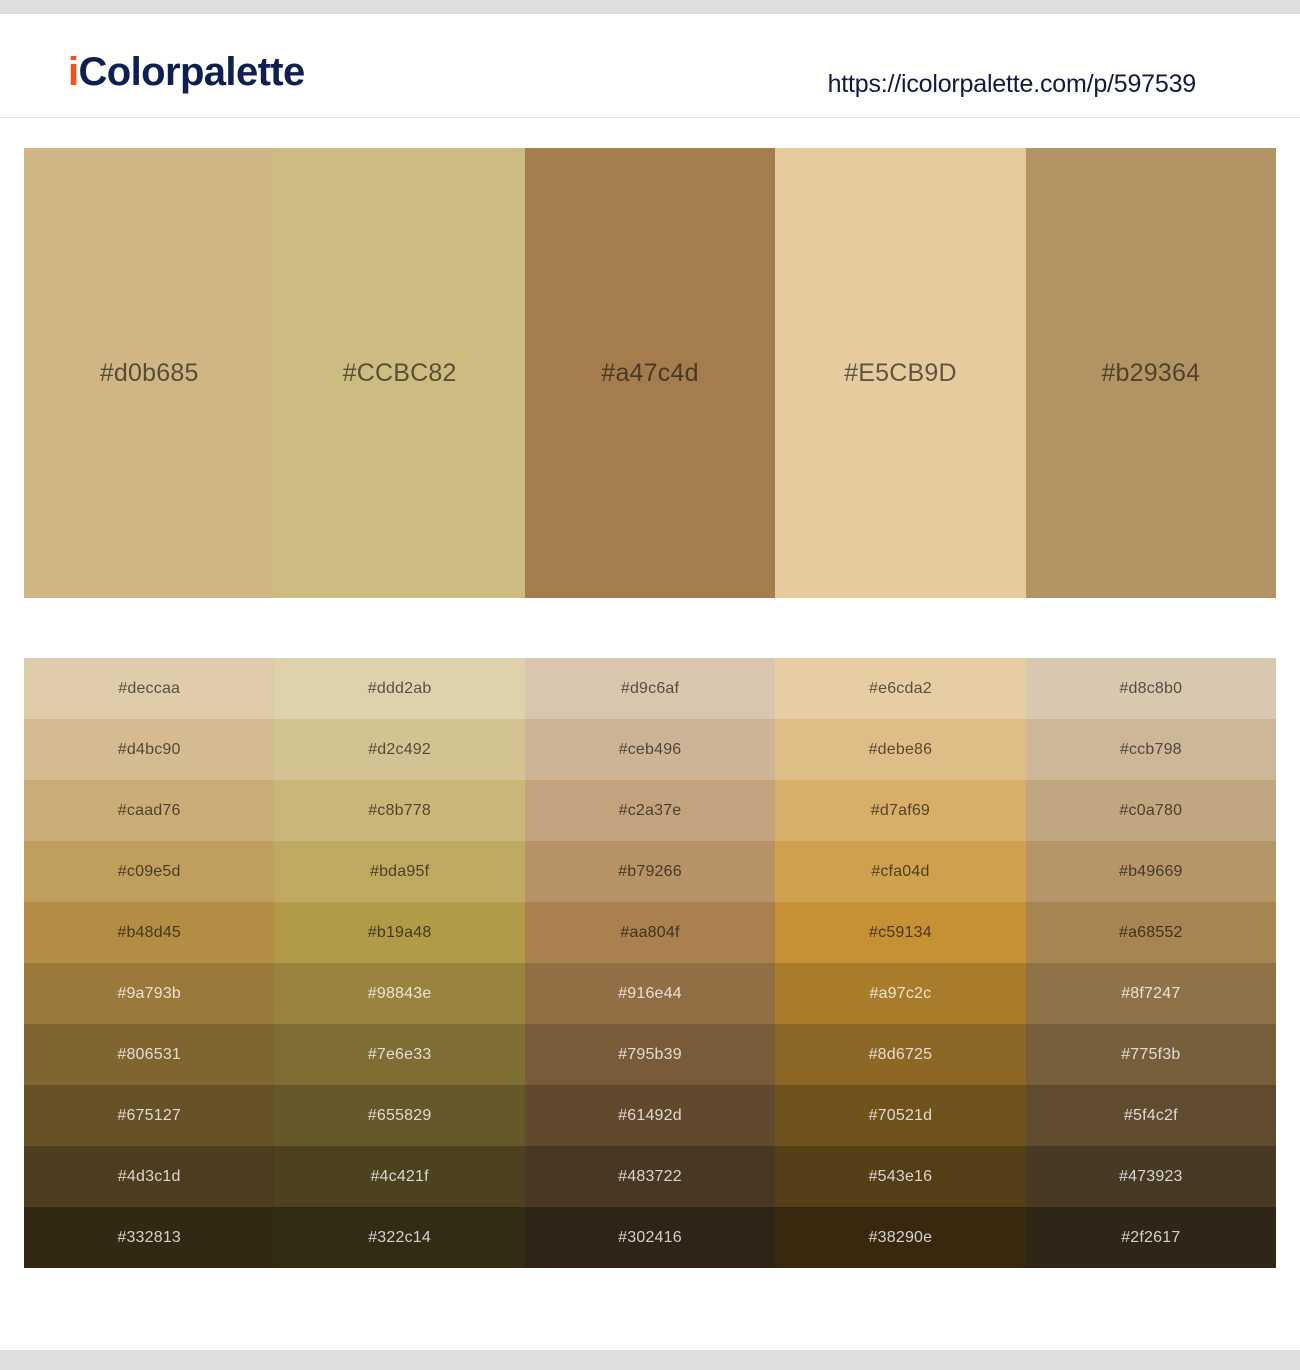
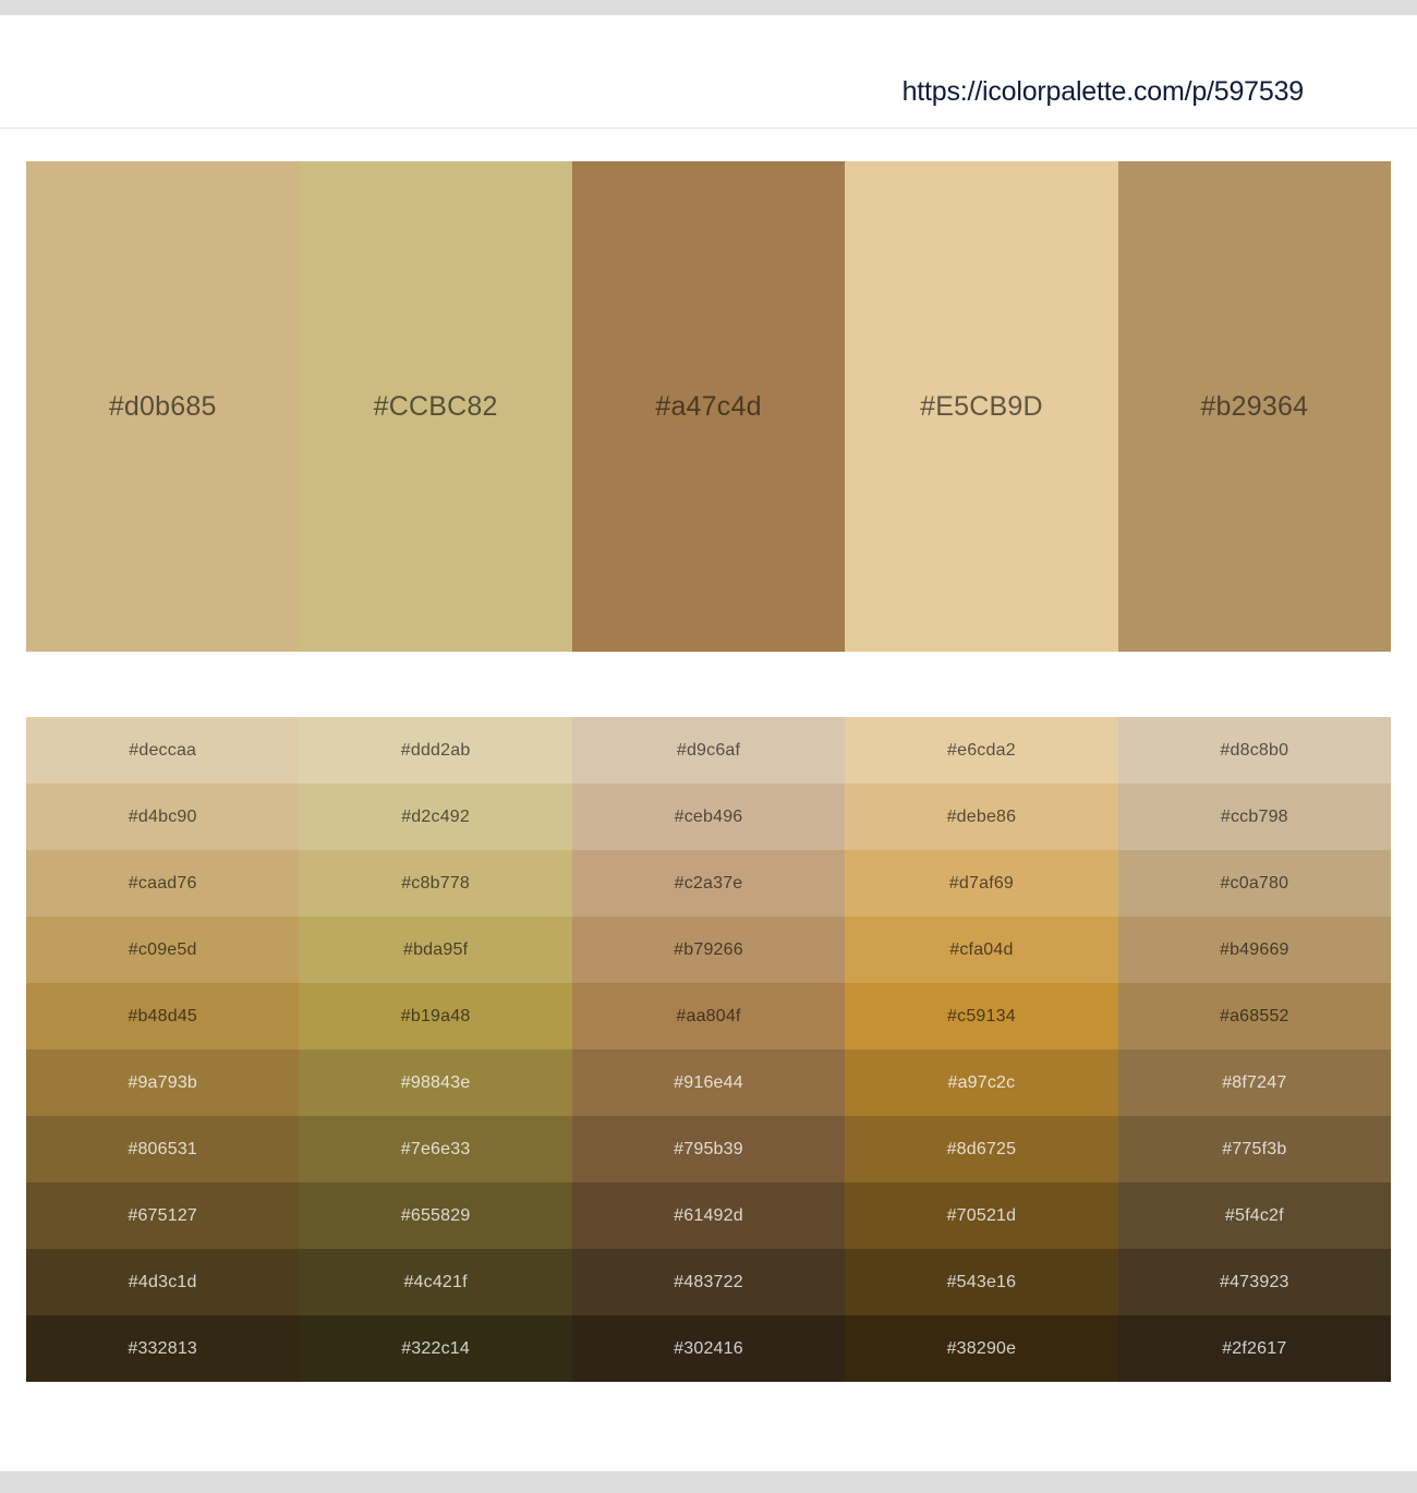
- iColorpalette
  https://icolorpalette.com/p/597539
  #d0b685
  #CCBC82
  #a47c4d
  #E5CB9D
  #b29364
  #deccaa
  #ddd2ab
  #d9c6af
  #e6cda2
  #d8c8b0
  #d4bc90
  #d2c492
  #ceb496
  #debe86
  #ccb798
  #caad76
  #c8b778
  #c2a37e
  #d7af69
  #c0a780
  #c09e5d
  #bda95f
  #b79266
  #cfa04d
  #b49669
  #b48d45
  #b19a48
  #aa804f
  #c59134
  #a68552
  #9a793b
  #98843e
  #916e44
  #a97c2c
  #8f7247
  #806531
  #7e6e33
  #795b39
  #8d6725
  #775f3b
  #675127
  #655829
  #61492d
  #70521d
  #5f4c2f
  #4d3c1d
  #4c421f
  #483722
  #543e16
  #473923
  #332813
  #322c14
  #302416
  #38290e
  #2f2617
